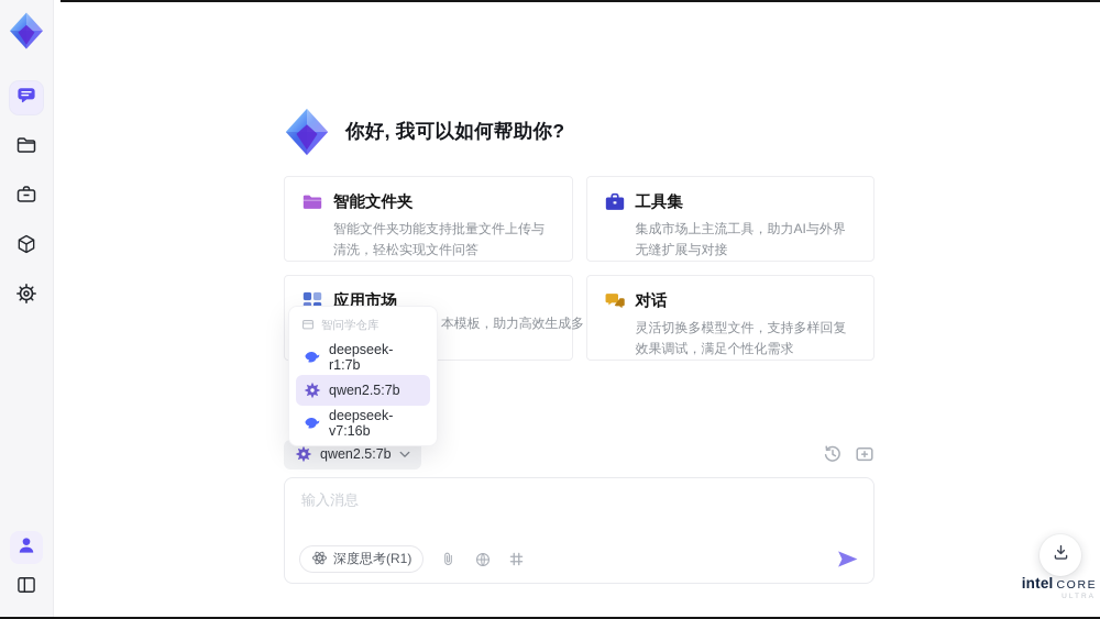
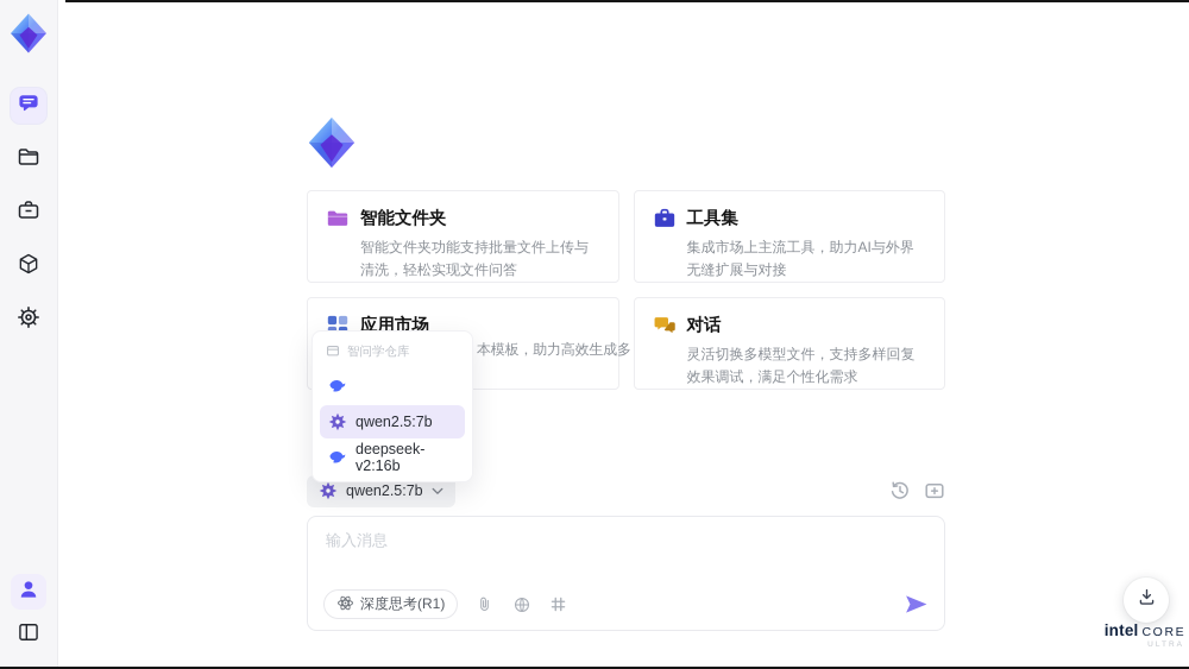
- 你好, 我可以如何帮助你?
  智能文件夹
  智能文件夹功能支持批量文件上传与清洗，轻松实现文件问答
  工具集
  集成市场上主流工具，助力AI与外界无缝扩展与对接
  应用市场
  本模板，助力高效生成多
  对话
  灵活切换多模型文件，支持多样回复效果调试，满足个性化需求
  智问学仓库
- deepseek-r1:7b
  qwen2.5:7b
- deepseek-v7:16b
+ deepseek-v2:16b
  qwen2.5:7b
  输入消息
  深度思考(R1)
  intel
  CORE
